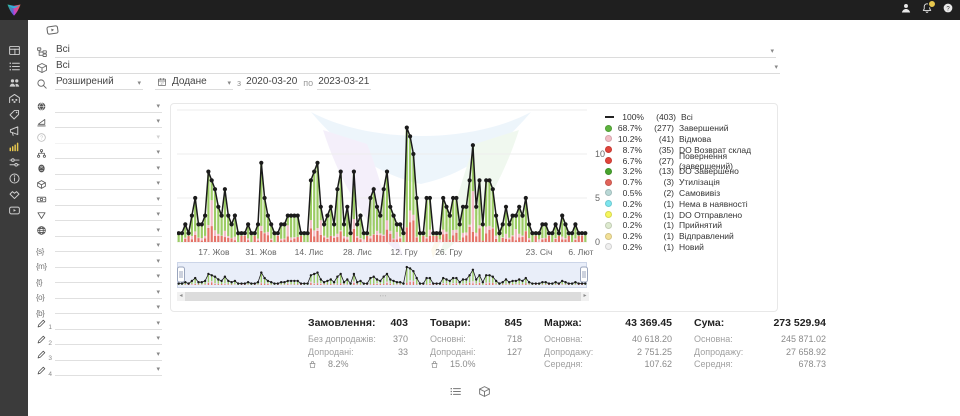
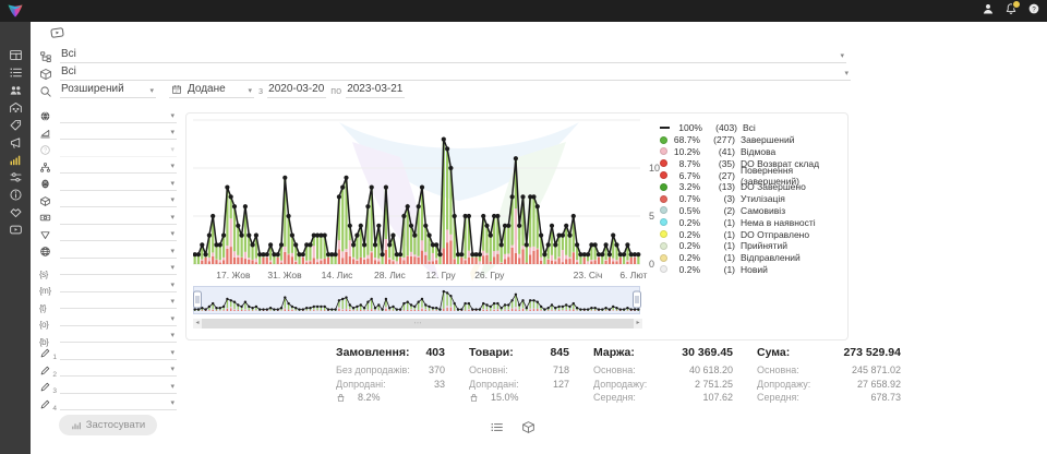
  Всі
  Всі
  Розширений
  Додане
  з
  2020-03-20
  по
  2023-03-21
  {s}
  {m}
  {t}
  {o}
  {b}
+ Застосувати
  0
  5
  10
  17. Жов
  31. Жов
  14. Лис
  28. Лис
  12. Гру
  26. Гру
  23. Січ
  6. Лют
  100%
  (403)
  Всі
  68.7%
  (277)
  Завершений
  10.2%
  (41)
  Відмова
  8.7%
  (35)
  DO Возврат склад
  6.7%
  (27)
  Повернення (завершений)
  3.2%
  (13)
  DO Завершено
  0.7%
  (3)
  Утилізація
  0.5%
  (2)
  Самовивіз
  0.2%
  (1)
  Нема в наявності
  0.2%
  (1)
  DO Отправлено
  0.2%
  (1)
  Прийнятий
  0.2%
  (1)
  Відправлений
  0.2%
  (1)
  Новий
  Замовлення:
  403
  Без допродажів:
  370
  Допродані:
  33
  8.2%
  Товари:
  845
  Основні:
  718
  Допродані:
  127
  15.0%
  Маржа:
- 43 369.45
+ 30 369.45
  Основна:
  40 618.20
  Допродажу:
  2 751.25
  Середня:
  107.62
  Сума:
  273 529.94
  Основна:
  245 871.02
  Допродажу:
  27 658.92
  Середня:
  678.73
